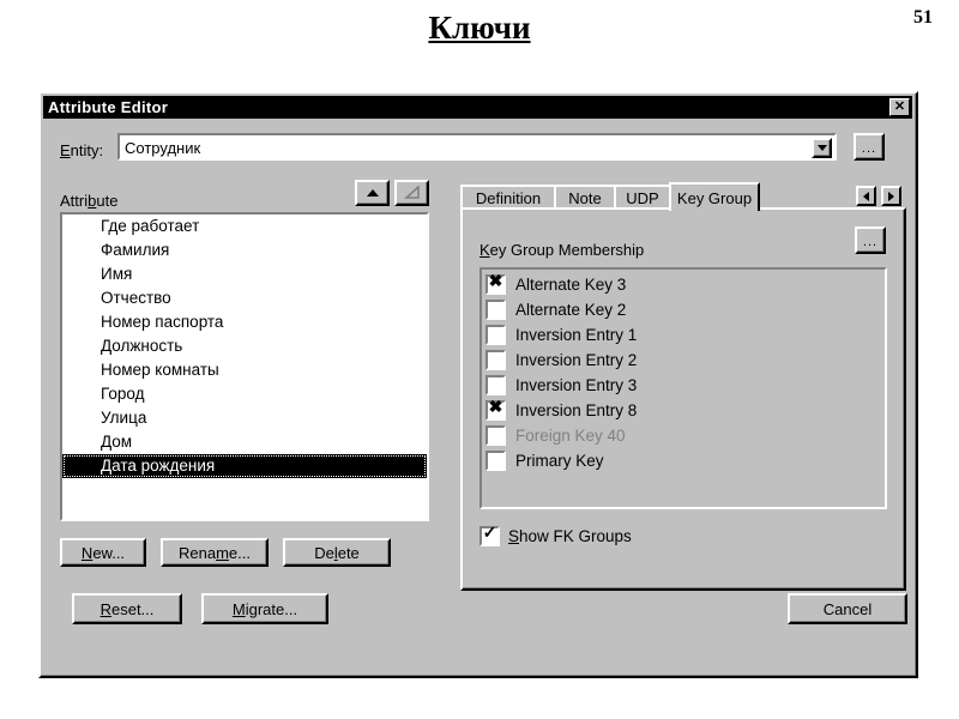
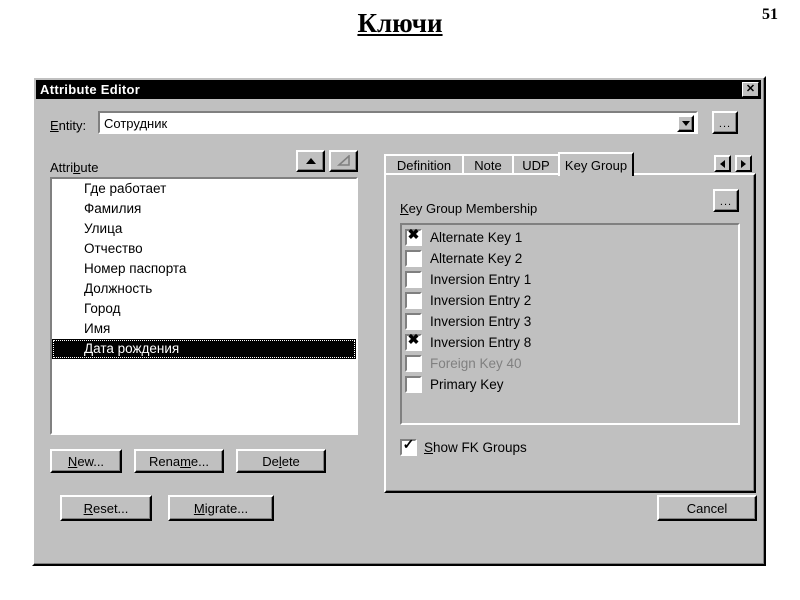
  Ключи
  51
  Attribute Editor
  ✕
  Entity:
  Сотрудник
  ...
  Attribute
  Где работает
  Фамилия
- Имя
+ Улица
  Отчество
  Номер паспорта
  Должность
- Номер комнаты
  Город
- Улица
+ Имя
- Дом
  Дата рождения
  New...
  Rename...
  Delete
  Definition
  Note
  UDP
  Key Group
  Key Group Membership
  ...
  ✖
- Alternate Key 3
+ Alternate Key 1
  Alternate Key 2
  Inversion Entry 1
  Inversion Entry 2
  Inversion Entry 3
  ✖
  Inversion Entry 8
  Foreign Key 40
  Primary Key
  ✓
  Show FK Groups
  Reset...
  Migrate...
  Cancel
